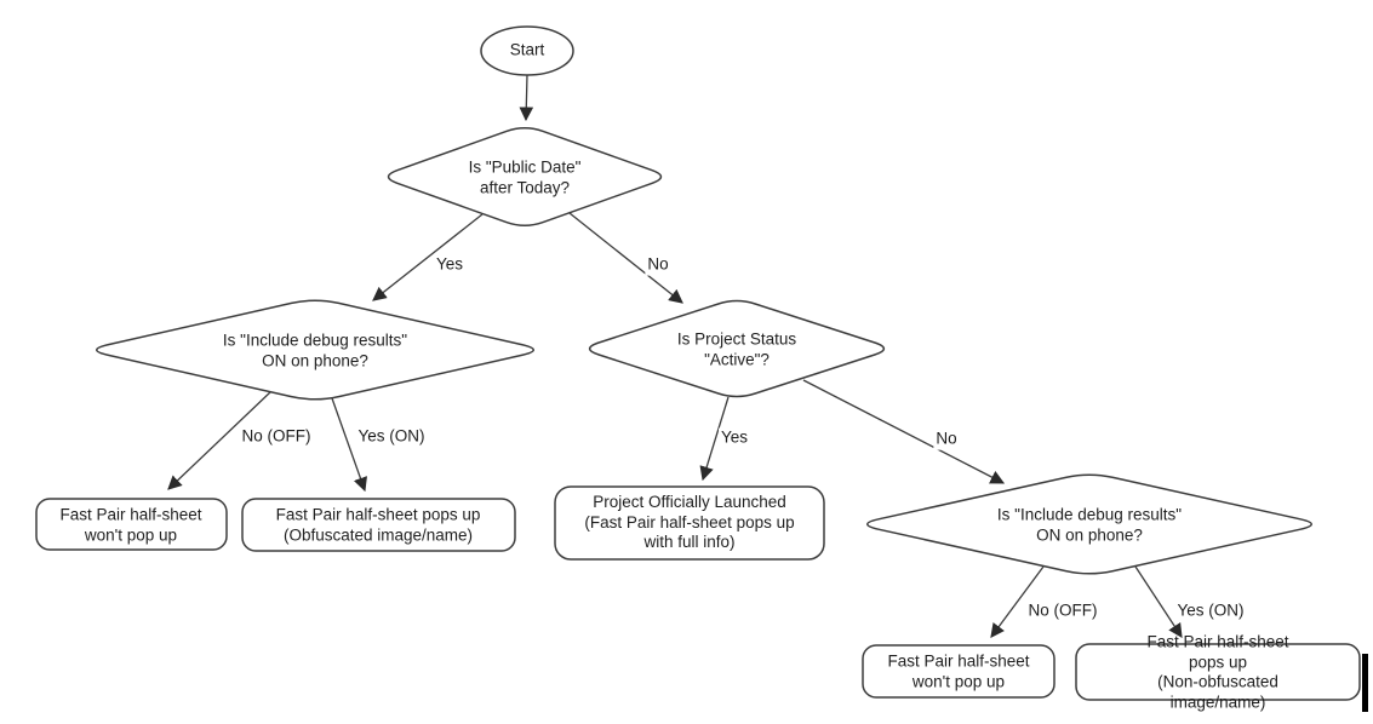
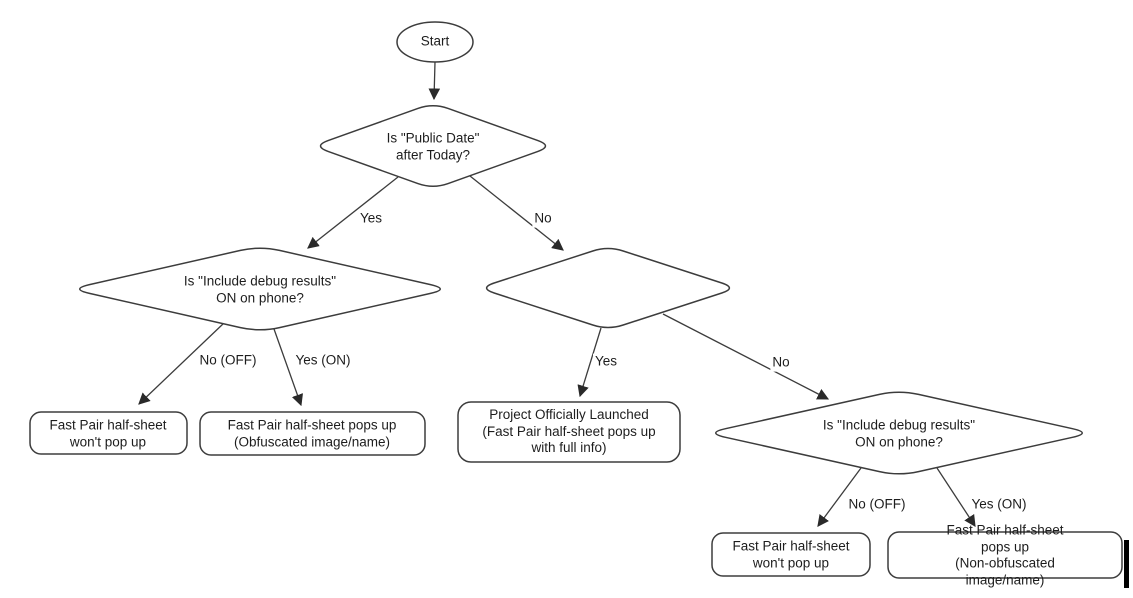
  Start
  Is "Public Date"
  after Today?
  Is "Include debug results"
  ON on phone?
- Is Project Status
- "Active"?
  Is "Include debug results"
  ON on phone?
  Fast Pair half-sheet
  won't pop up
  Fast Pair half-sheet pops up
  (Obfuscated image/name)
  Project Officially Launched
  (Fast Pair half-sheet pops up
  with full info)
  Fast Pair half-sheet
  won't pop up
  Fast Pair half-sheet pops up
  (Non-obfuscated image/name)
  Yes
  No
  No (OFF)
  Yes (ON)
  Yes
  No
  No (OFF)
  Yes (ON)
